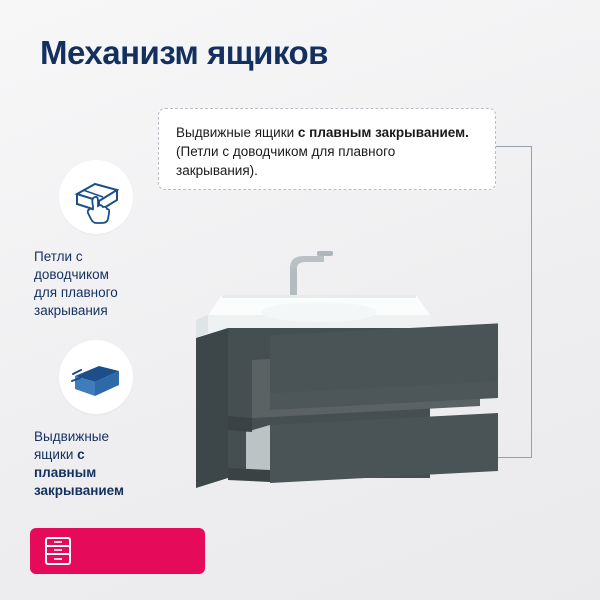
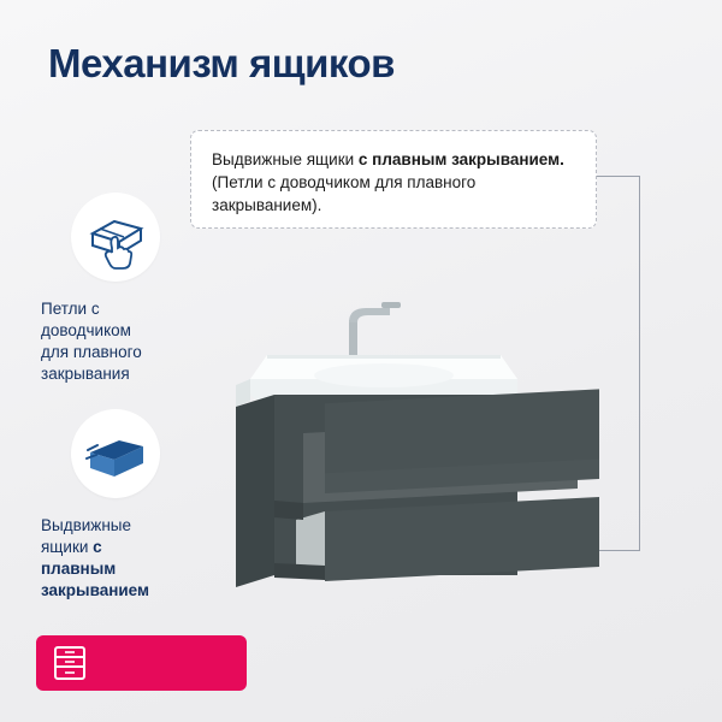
  Механизм ящиков
- Выдвижные ящики с плавным закрыванием. (Петли с доводчиком для плавного закрывания).
+ Выдвижные ящики с плавным закрыванием. (Петли с доводчиком для плавного закрыванием).
  Петли с
  доводчиком
  для плавного
  закрывания
  Выдвижные
  ящики с
  плавным
  закрыванием
